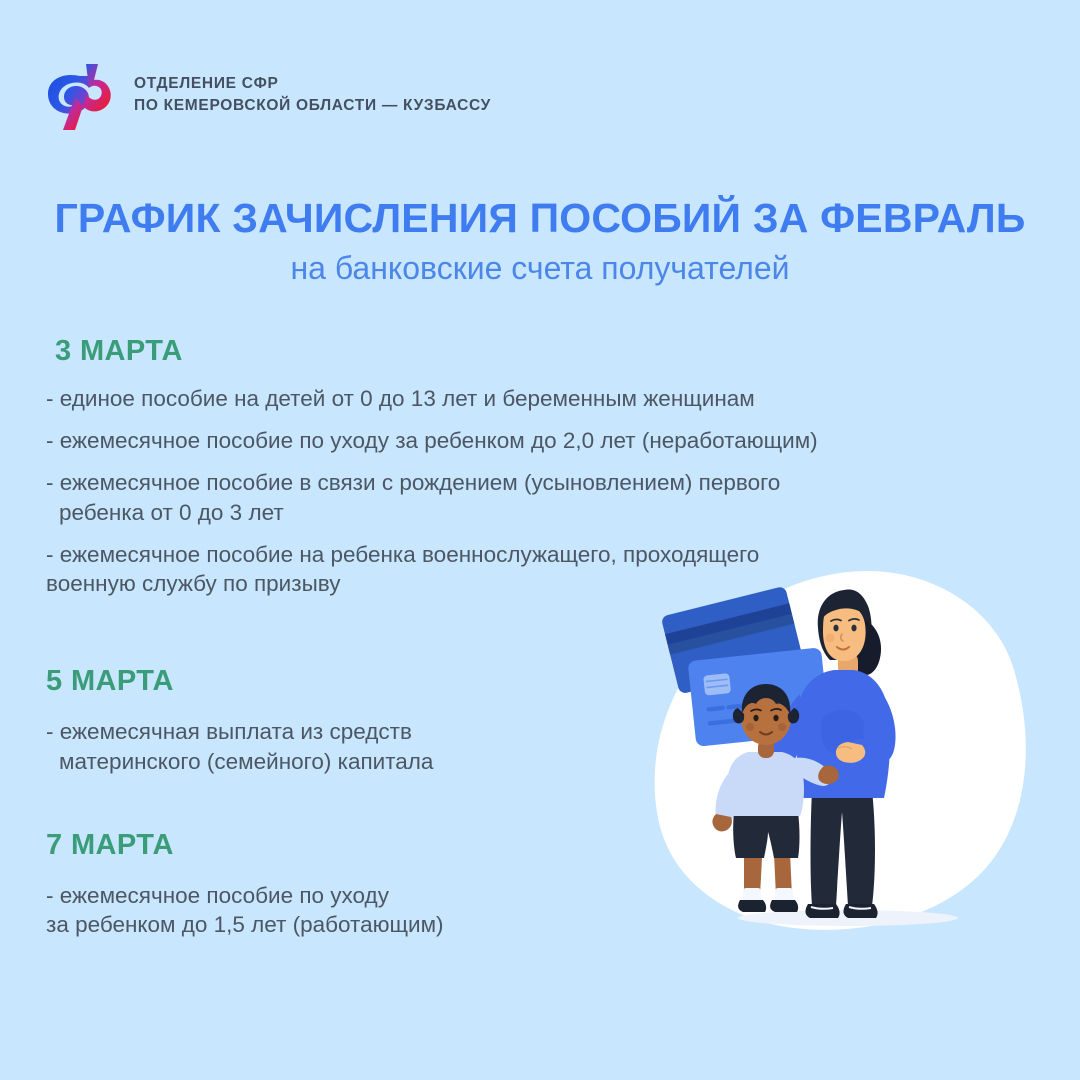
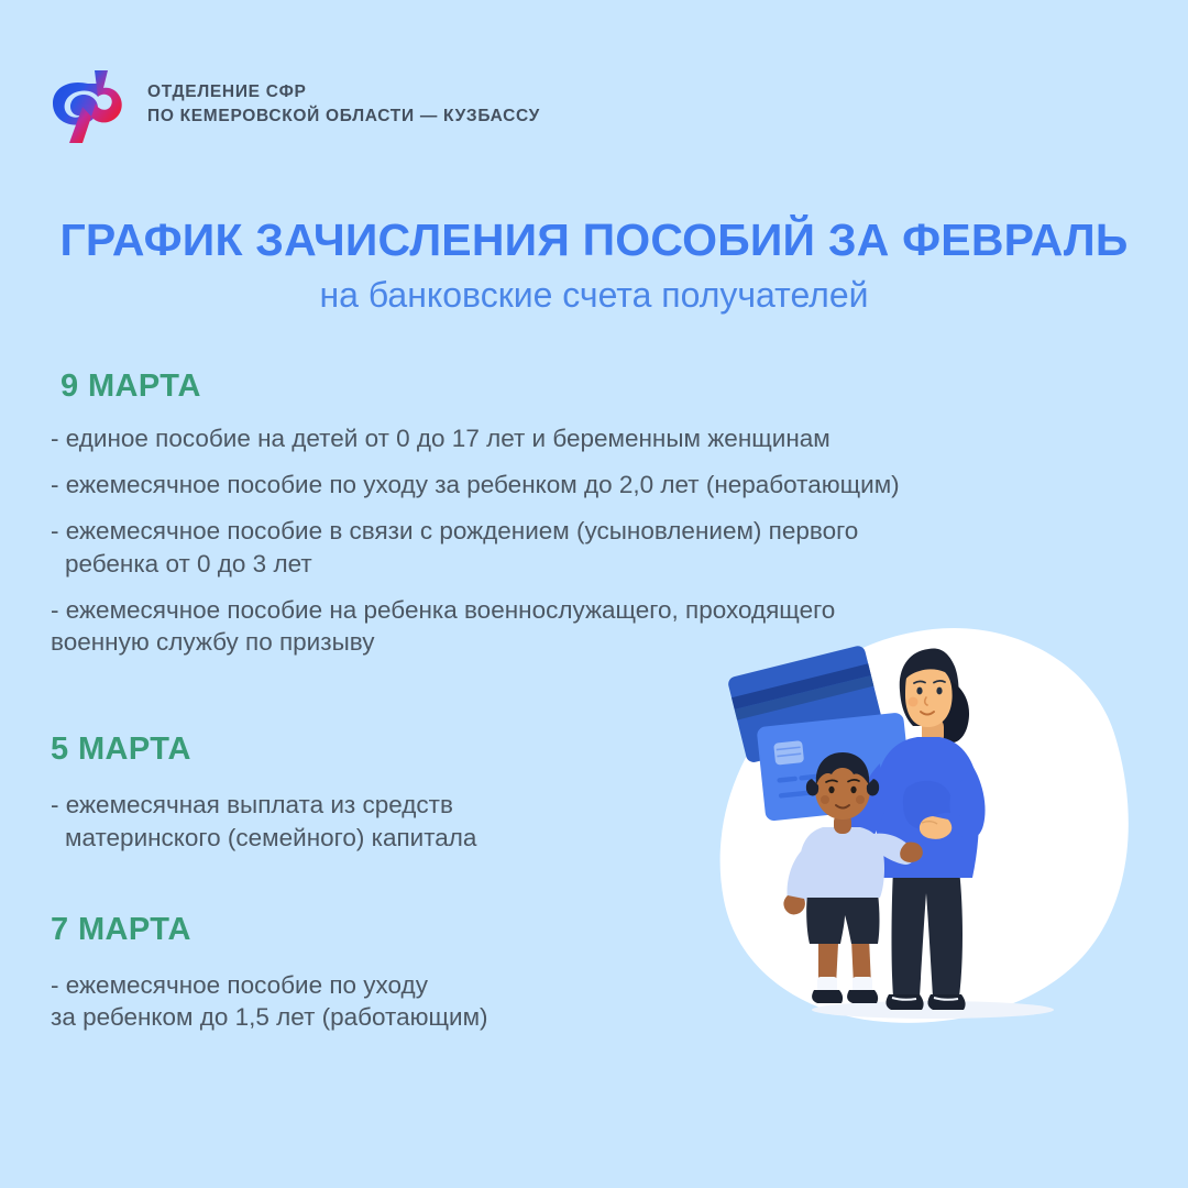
  ОТДЕЛЕНИЕ СФР
  ПО КЕМЕРОВСКОЙ ОБЛАСТИ — КУЗБАССУ
  ГРАФИК ЗАЧИСЛЕНИЯ ПОСОБИЙ ЗА ФЕВРАЛЬ
  на банковские счета получателей
- 3 МАРТА
+ 9 МАРТА
- - единое пособие на детей от 0 до 13 лет и беременным женщинам
+ - единое пособие на детей от 0 до 17 лет и беременным женщинам
  - ежемесячное пособие по уходу за ребенком до 2,0 лет (неработающим)
  - ежемесячное пособие в связи с рождением (усыновлением) первого
  ребенка от 0 до 3 лет
  - ежемесячное пособие на ребенка военнослужащего, проходящего
  военную службу по призыву
  5 МАРТА
  - ежемесячная выплата из средств
  материнского (семейного) капитала
  7 МАРТА
  - ежемесячное пособие по уходу
  за ребенком до 1,5 лет (работающим)
